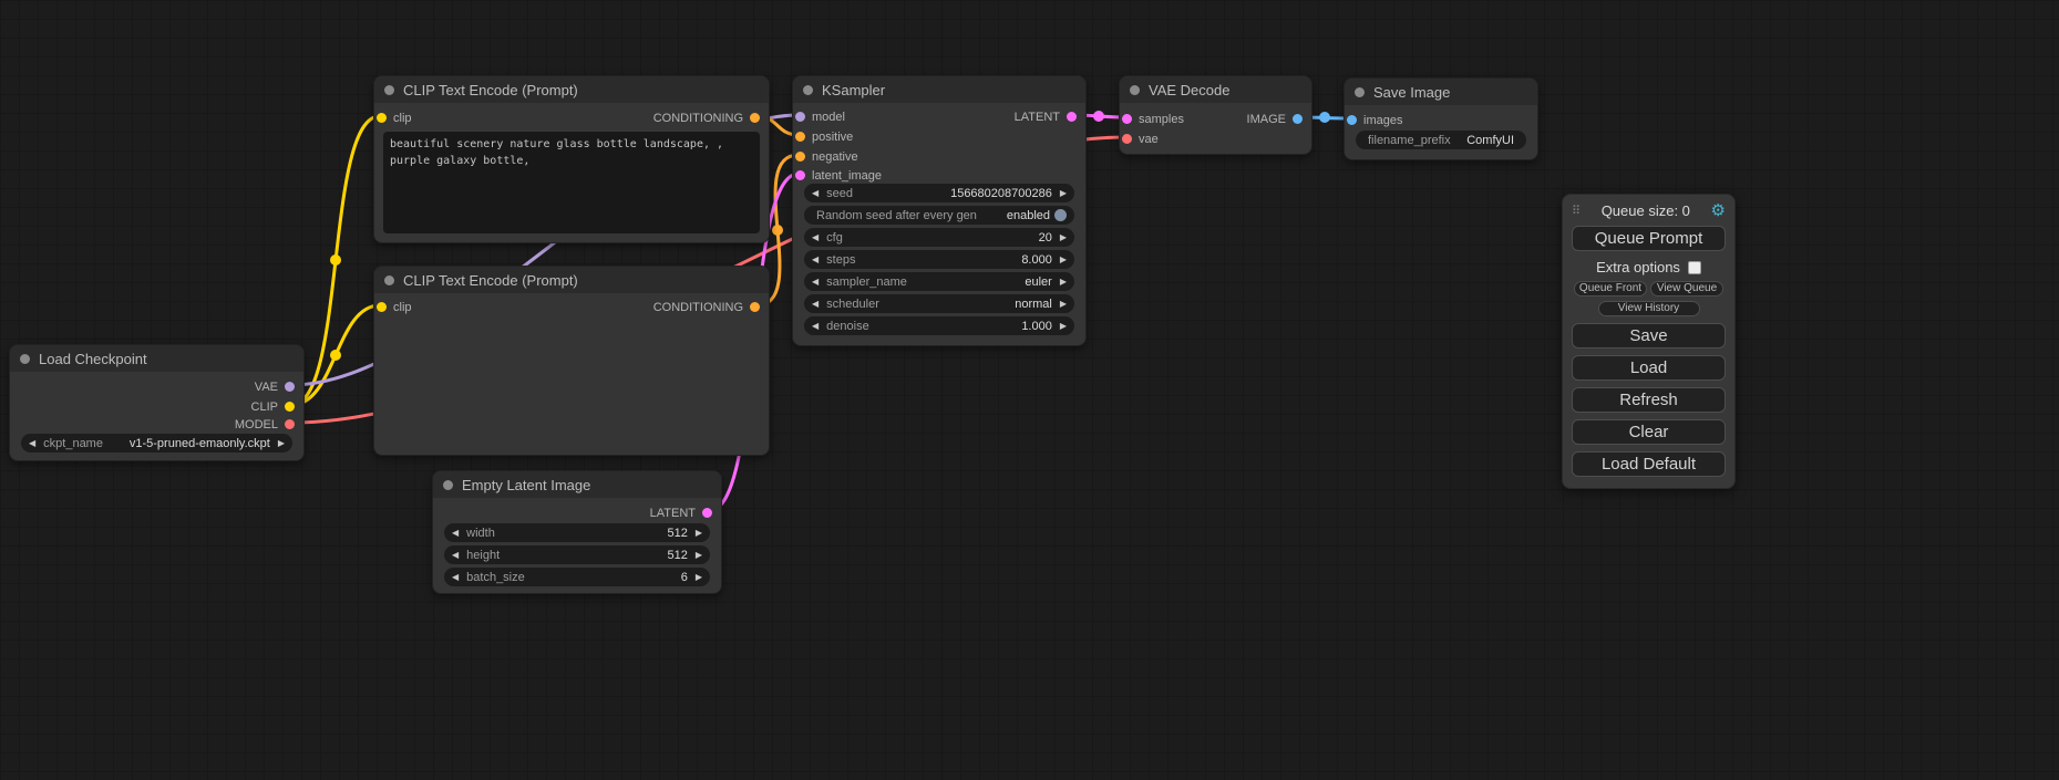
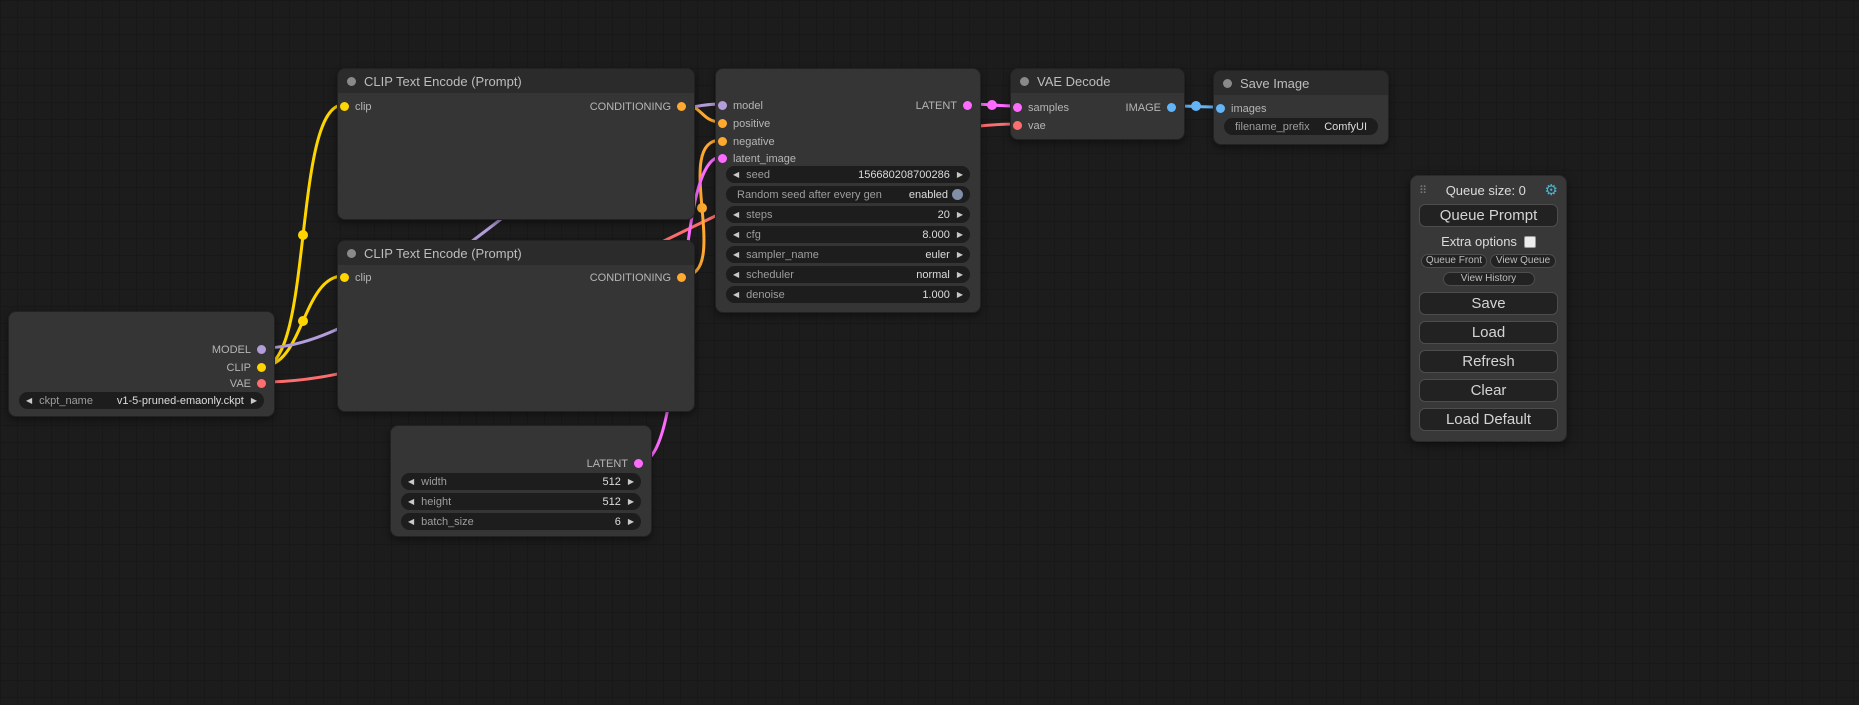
- Load Checkpoint
- VAE
+ MODEL
  CLIP
- MODEL
+ VAE
  ◀
  ckpt_name
  v1-5-pruned-emaonly.ckpt
  ▶
  CLIP Text Encode (Prompt)
  clip
  CONDITIONING
- beautiful scenery nature glass bottle landscape, , purple galaxy bottle,
  CLIP Text Encode (Prompt)
  clip
  CONDITIONING
- Empty Latent Image
  LATENT
  ◀
  width
  512
  ▶
  ◀
  height
  512
  ▶
  ◀
  batch_size
  6
  ▶
- KSampler
  model
  LATENT
  positive
  negative
  latent_image
  ◀
  seed
  156680208700286
  ▶
  Random seed after every gen
  enabled
  ◀
- cfg
+ steps
  20
  ▶
  ◀
- steps
+ cfg
  8.000
  ▶
  ◀
  sampler_name
  euler
  ▶
  ◀
  scheduler
  normal
  ▶
  ◀
  denoise
  1.000
  ▶
  VAE Decode
  samples
  IMAGE
  vae
  Save Image
  images
  filename_prefix
  ComfyUI
  ⠿
  Queue size: 0
  ⚙
  Queue Prompt
  Extra options
  Queue Front
  View Queue
  View History
  Save
  Load
  Refresh
  Clear
  Load Default
